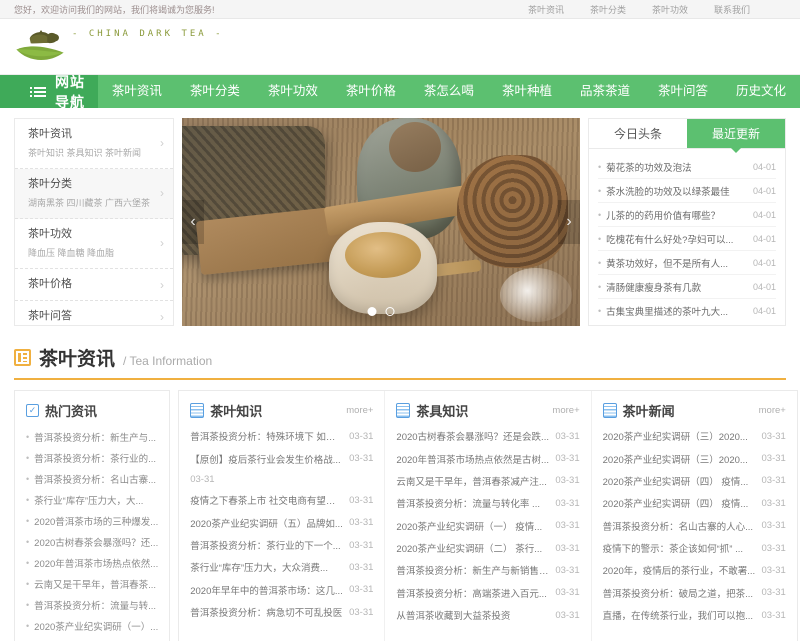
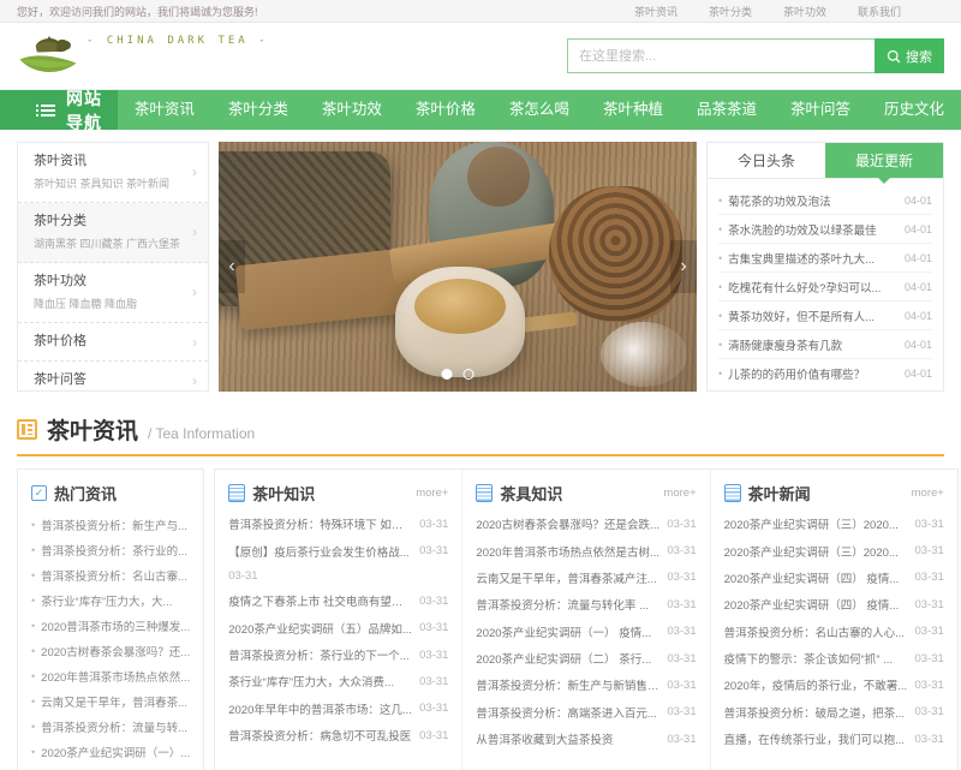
  您好，欢迎访问我们的网站，我们将竭诚为您服务!
  茶叶资讯
  茶叶分类
  茶叶功效
  联系我们
  - CHINA DARK TEA -
+ 在这里搜索...
+ 搜索
  网站导航
  茶叶资讯
  茶叶分类
  茶叶功效
  茶叶价格
  茶怎么喝
  茶叶种植
  品茶茶道
  茶叶问答
  历史文化
  茶叶资讯
  茶叶知识 茶具知识 茶叶新闻
  ›
  茶叶分类
  湖南黑茶 四川藏茶 广西六堡茶
  ›
  茶叶功效
  降血压 降血糖 降血脂
  ›
  茶叶价格
  ›
  茶叶问答
  ›
  ‹
  ›
  今日头条
  最近更新
  •
  菊花茶的功效及泡法
  04-01
  •
  茶水洗脸的功效及以绿茶最佳
  04-01
  •
- 儿茶的的药用价值有哪些？
+ 古集宝典里描述的茶叶九大...
  04-01
  •
  吃槐花有什么好处?孕妇可以...
  04-01
  •
  黄茶功效好，但不是所有人...
  04-01
  •
  清肠健康瘦身茶有几款
  04-01
  •
- 古集宝典里描述的茶叶九大...
+ 儿茶的的药用价值有哪些？
  04-01
  茶叶资讯
  / Tea Information
  ✓
  热门资讯
  •
  普洱茶投资分析：新生产与...
  •
  普洱茶投资分析：茶行业的...
  •
  普洱茶投资分析：名山古寨...
  •
  茶行业“库存”压力大，大...
  •
  2020普洱茶市场的三种爆发...
  •
  2020古树春茶会暴涨吗？还...
  •
  2020年普洱茶市场热点依然...
  •
  云南又是干旱年，普洱春茶...
  •
  普洱茶投资分析：流量与转...
  •
  2020茶产业纪实调研（一）...
  茶叶知识
  more+
  普洱茶投资分析：特殊环境下 如何...
  03-31
  【原创】疫后茶行业会发生价格战...
  03-31
  03-31
  疫情之下春茶上市 社交电商有望助...
  03-31
  2020茶产业纪实调研（五）品牌如...
  03-31
  普洱茶投资分析：茶行业的下一个...
  03-31
  茶行业“库存”压力大，大众消费...
  03-31
  2020年早年中的普洱茶市场：这几...
  03-31
  普洱茶投资分析：病急切不可乱投医
  03-31
  茶具知识
  more+
  2020古树春茶会暴涨吗？还是会跌...
  03-31
  2020年普洱茶市场热点依然是古树...
  03-31
  云南又是干旱年，普洱春茶减产注...
  03-31
  普洱茶投资分析：流量与转化率 ...
  03-31
  2020茶产业纪实调研（一） 疫情...
  03-31
  2020茶产业纪实调研（二） 茶行...
  03-31
  普洱茶投资分析：新生产与新销售 ...
  03-31
  普洱茶投资分析：高端茶进入百元...
  03-31
  从普洱茶收藏到大益茶投资
  03-31
  茶叶新闻
  more+
  2020茶产业纪实调研（三）2020...
  03-31
  2020茶产业纪实调研（三）2020...
  03-31
  2020茶产业纪实调研（四） 疫情...
  03-31
  2020茶产业纪实调研（四） 疫情...
  03-31
  普洱茶投资分析：名山古寨的人心...
  03-31
  疫情下的警示：茶企该如何“抓” ...
  03-31
  2020年，疫情后的茶行业，不敢署...
  03-31
  普洱茶投资分析：破局之道，把茶...
  03-31
  直播，在传统茶行业，我们可以抱...
  03-31
